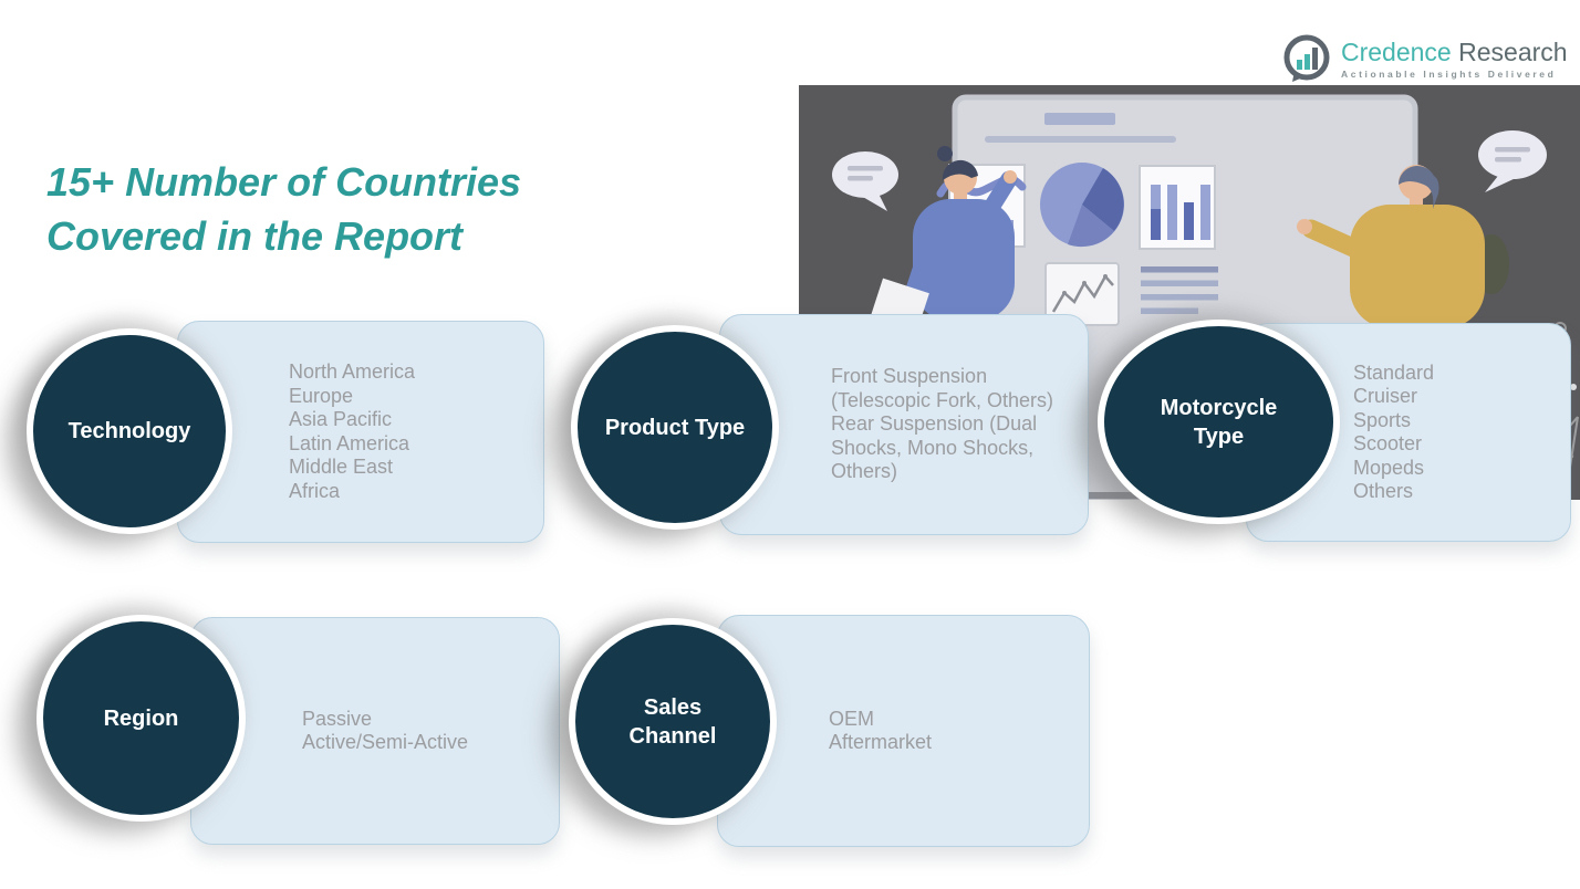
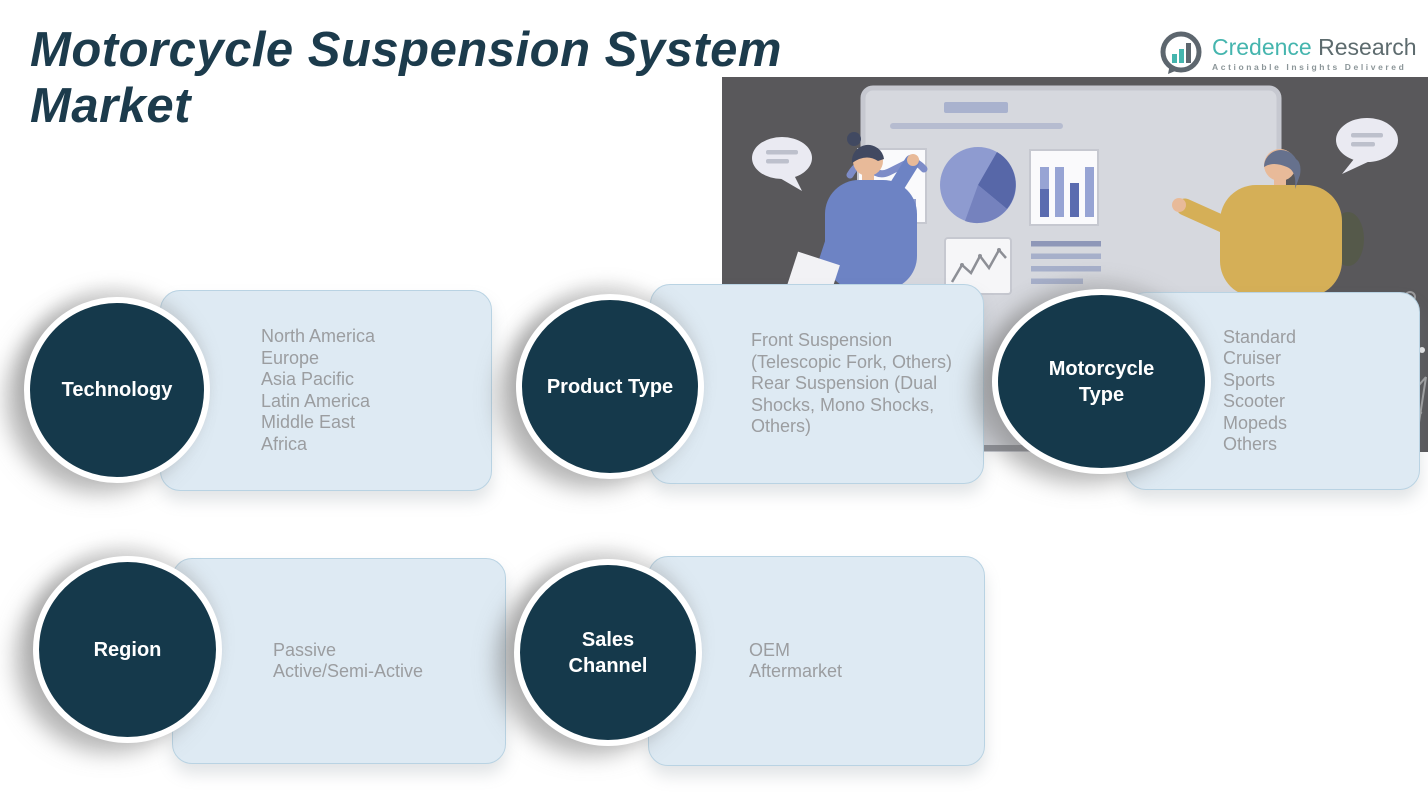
+ Motorcycle Suspension System Market
  Credence Research
  Actionable Insights Delivered
- 15+ Number of Countries
- Covered in the Report
  North America
  Europe
  Asia Pacific
  Latin America
  Middle East
  Africa
  Technology
  Front Suspension (Telescopic Fork, Others)
  Rear Suspension (Dual Shocks, Mono Shocks, Others)
  Product Type
  Standard
  Cruiser
  Sports
  Scooter
  Mopeds
  Others
  Motorcycle
  Type
  Passive
  Active/Semi-Active
  Region
  OEM
  Aftermarket
  Sales
  Channel
